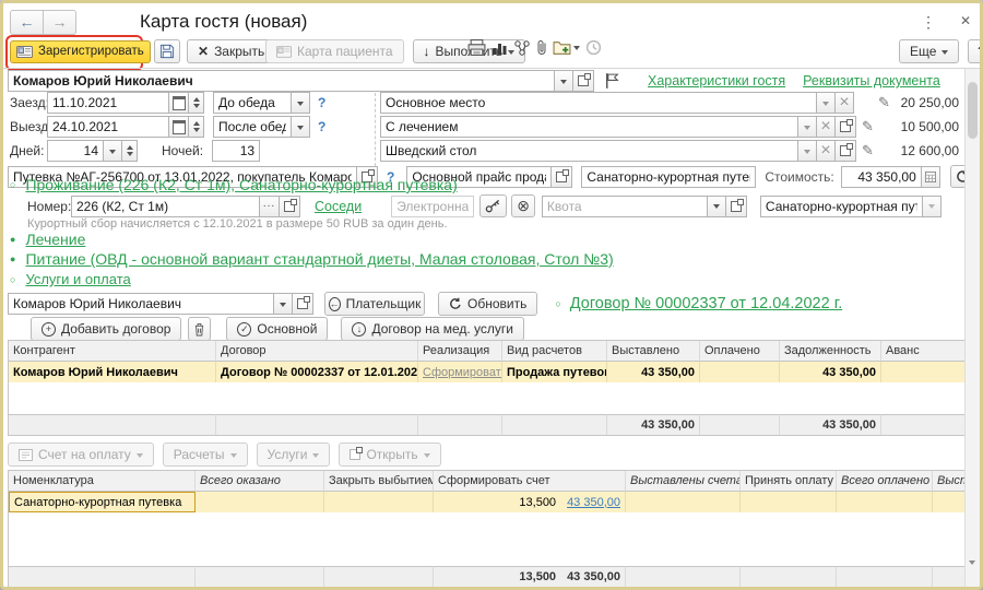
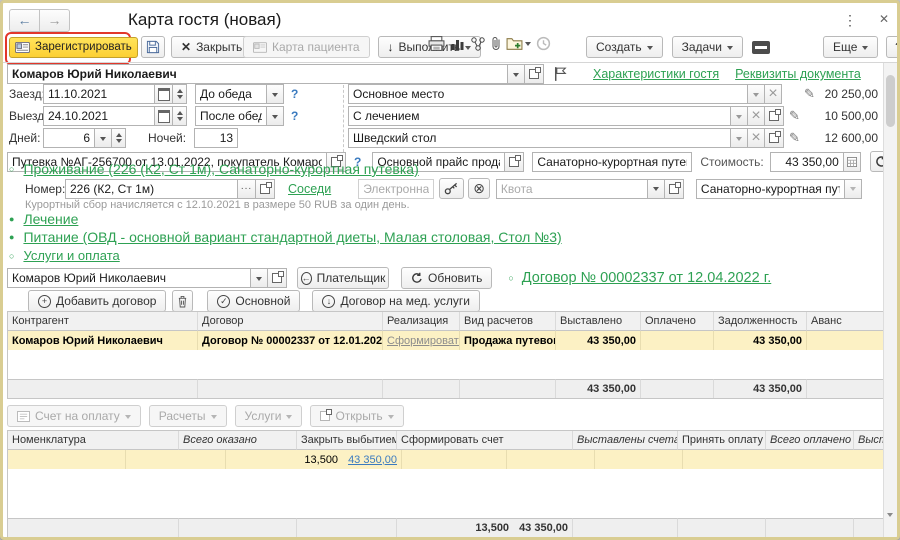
  ←
  →
  Карта гостя (новая)
  ⋮
  ✕
  Зарегистрировать
  ✕
  Закрыть
  Карта пациента
  ↓
+ Создать
+ Задачи
  Еще
  Комаров Юрий Николаевич
  Характеристики гостя
  Реквизиты документа
  Заезд
  11.10.2021
  До обеда
  ?
  Выезд
  24.10.2021
  После обед
  ?
  Дней:
- 14
+ 6
  Ночей:
  13
  Основное место
  ×
  ✎
  20 250,00
  С лечением
  ×
  ✎
  10 500,00
  Шведский стол
  ×
  ✎
  12 600,00
  Путевка №АГ-256700 от 13.01.2022, покупатель Комаро
  ?
  Санаторно-курортная путе
  Стоимость:
  43 350,00
  ○
  Проживание (226 (К2, Ст 1м), Санаторно-курортная путевка)
  Номер:
  226 (К2, Ст 1м)
  ...
  Соседи
  ⊗
  Квота
  Санаторно-курортная пу
  Курортный сбор начисляется с 12.10.2021 в размере 50 RUB за один день.
  ●
  Лечение
  ●
  Питание (ОВД - основной вариант стандартной диеты, Малая столовая, Стол №3)
  ○
  Услуги и оплата
  Комаров Юрий Николаевич
  ←
  Плательщик
  Обновить
  ○
  Договор № 00002337 от 12.04.2022 г.
  +
  Добавить договор
  ✓
  Основной
  ↓
  Договор на мед. услуги
  Контрагент
  Договор
  Реализация
  Вид расчетов
  Выставлено
  Оплачено
  Задолженность
  Аванс
  Комаров Юрий Николаевич
  Договор № 00002337 от 12.01.202
  Сформироват
  Продажа путево
  43 350,00
  43 350,00
  43 350,00
  43 350,00
  Счет на оплату
  Расчеты
  Услуги
  Открыть
  Номенклатура
  Всего оказано
  Закрыть выбытием
  Сформировать счет
  Выставлены счета
  Принять оплату
  Всего оплачено
- Санаторно-курортная путевка
  13,500
  43 350,00
  13,500
  43 350,00
